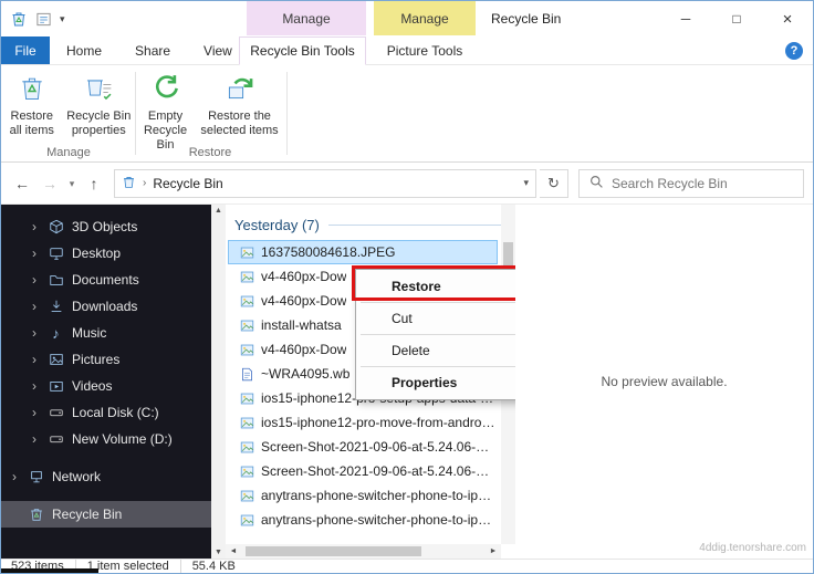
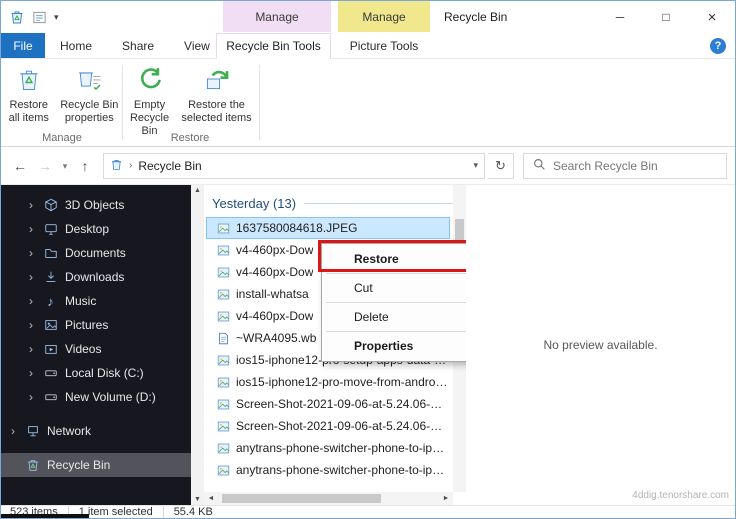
  ▾
  Manage
  Manage
  Recycle Bin
  ─
  □
  ×
  File
  Home
  Share
  View
  Recycle Bin Tools
  Picture Tools
  ?
  Restore all items
  Recycle Bin properties
  Empty Recycle Bin
  Restore the selected items
  Manage
  Restore
  ←
  →
  ▾
  ↑
  ›
  Recycle Bin
  ▾
  ↻
  Search Recycle Bin
  ›
  3D Objects
  ›
  Desktop
  ›
  Documents
  ›
  Downloads
  ›
  ♪
  Music
  ›
  Pictures
  ›
  Videos
  ›
  Local Disk (C:)
  ›
  New Volume (D:)
  ›
  Network
  Recycle Bin
- Yesterday (7)
+ Yesterday (13)
  1637580084618.JPEG
  v4-460px-Dow
  v4-460px-Dow
  install-whatsa
  v4-460px-Dow
  ~WRA4095.wb
  ios15-iphone12-pro-move-from-android-
  Screen-Shot-2021-09-06-at-5.24.06-PM
  Screen-Shot-2021-09-06-at-5.24.06-PM
  anytrans-phone-switcher-phone-to-iphor
  anytrans-phone-switcher-phone-to-iphor
  Restore
  Cut
  Delete
  Properties
  No preview available.
  4ddig.tenorshare.com
  523 items
  1 item selected
  55.4 KB
